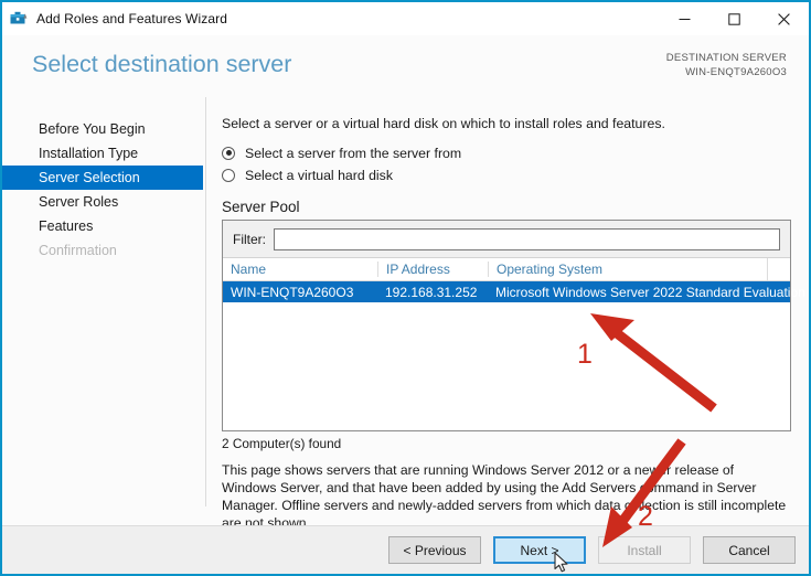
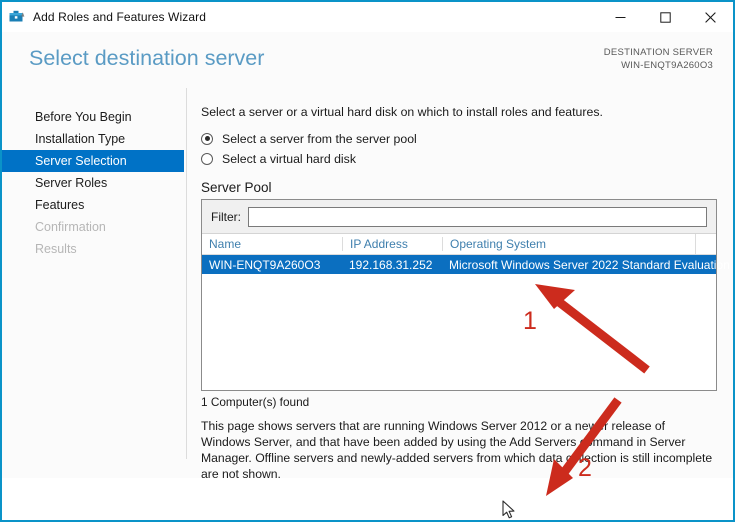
  Add Roles and Features Wizard
  Select destination server
  DESTINATION SERVER
  WIN-ENQT9A260O3
  Before You Begin
  Installation Type
  Server Selection
  Server Roles
  Features
  Confirmation
+ Results
  Select a server or a virtual hard disk on which to install roles and features.
- Select a server from the server from
+ Select a server from the server pool
  Select a virtual hard disk
  Server Pool
  Filter:
  Name
  IP Address
  Operating System
  WIN-ENQT9A260O3
  192.168.31.252
  Microsoft Windows Server 2022 Standard Evaluatio
- 2 Computer(s) found
+ 1 Computer(s) found
  This page shows servers that are running Windows Server 2012 or a newr release of Windows Server, and that have been added by using the Add Serversmmand in Server Manager. Offline servers and newly-added servers from which data clection is still incomplete are not shown.
- < Previous
- Next >
- Install
- Cancel
  1
  2
